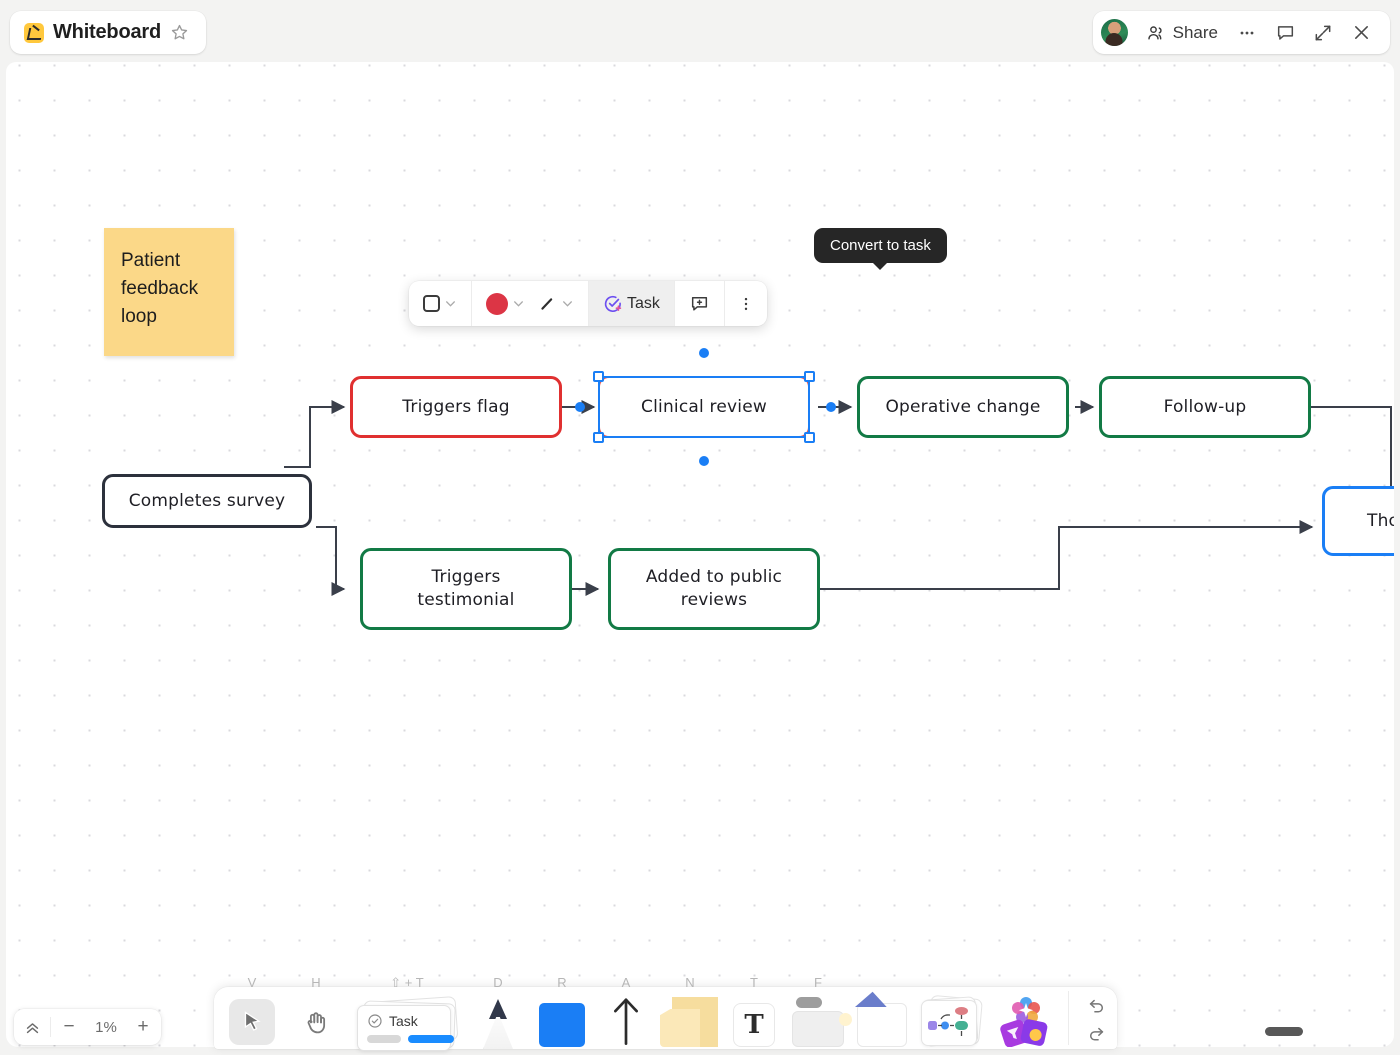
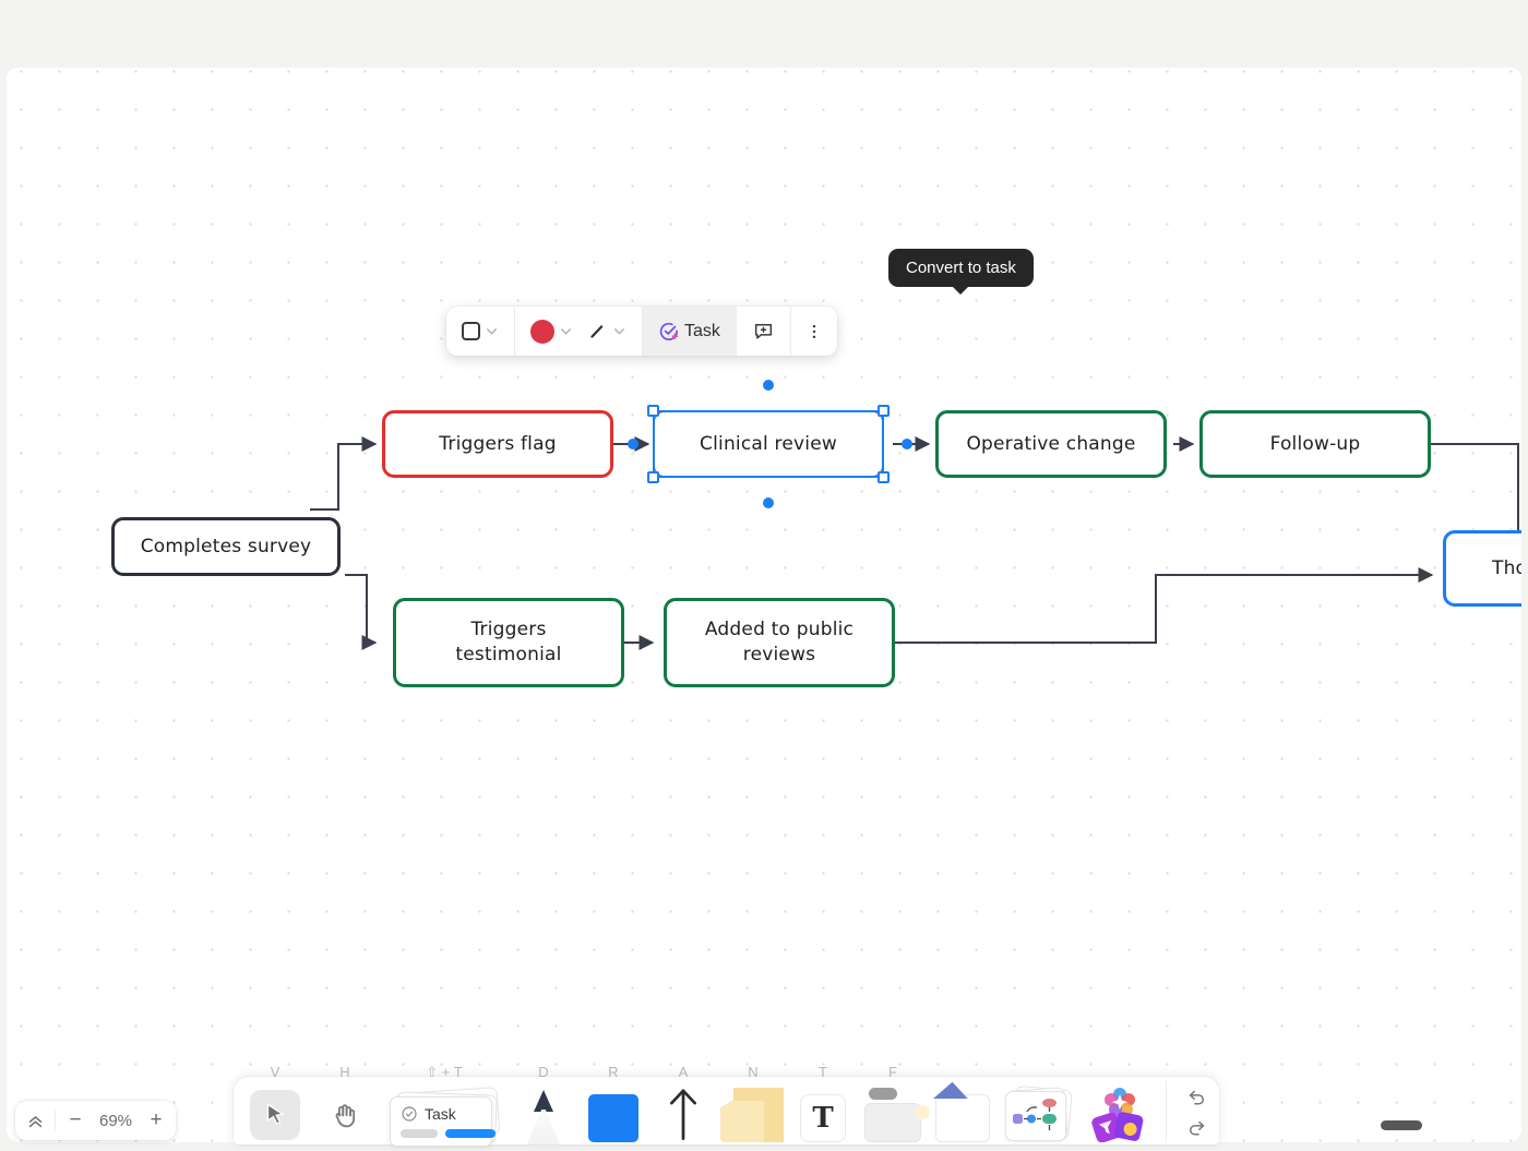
- Patient
- feedback
- loop
  Completes survey
  Triggers flag
  Clinical review
  Operative change
  Follow-up
  Triggers
  testimonial
  Added to public
  reviews
  Tho
- Whiteboard
- Share
  Convert to task
  Task
  V
  H
  ⇧ + T
  Task
  D
  R
  A
  N
  T
  T
  F
  −
- 1%
+ 69%
  +
